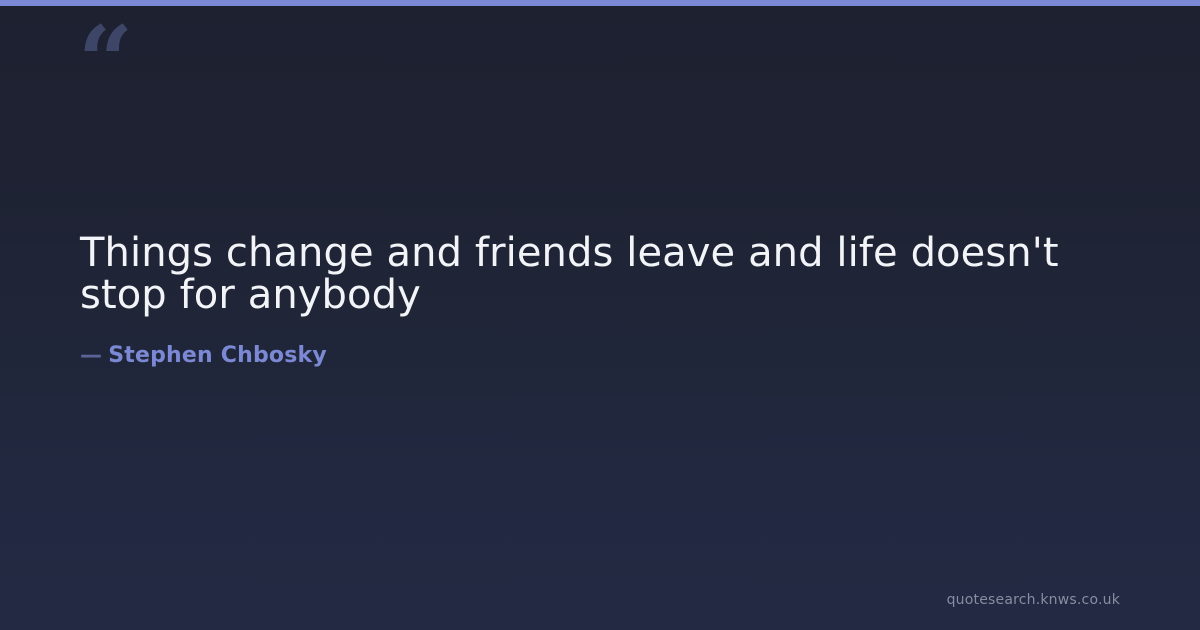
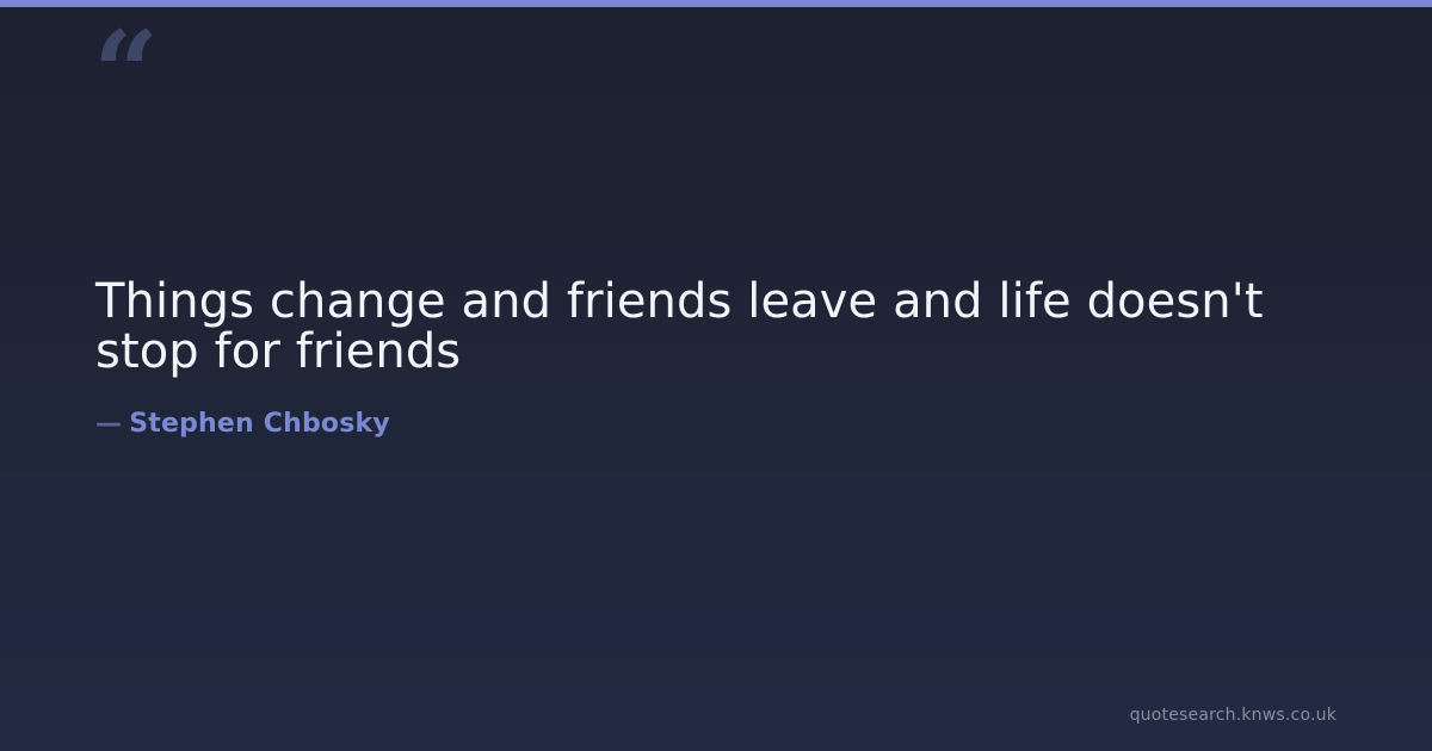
  “
- Things change and friends leave and life doesn't stop for anybody
+ Things change and friends leave and life doesn't stop for friends
  — Stephen Chbosky
  quotesearch.knws.co.uk
